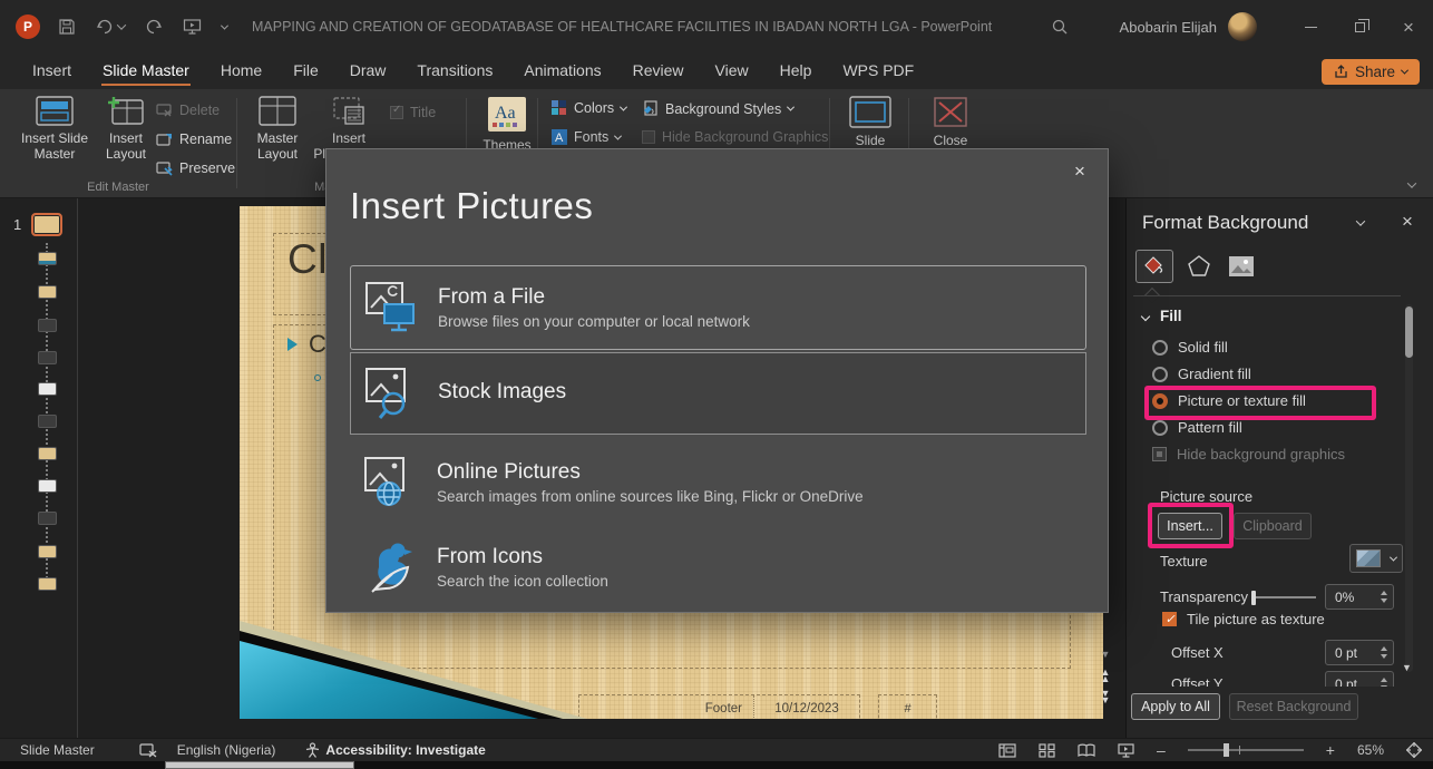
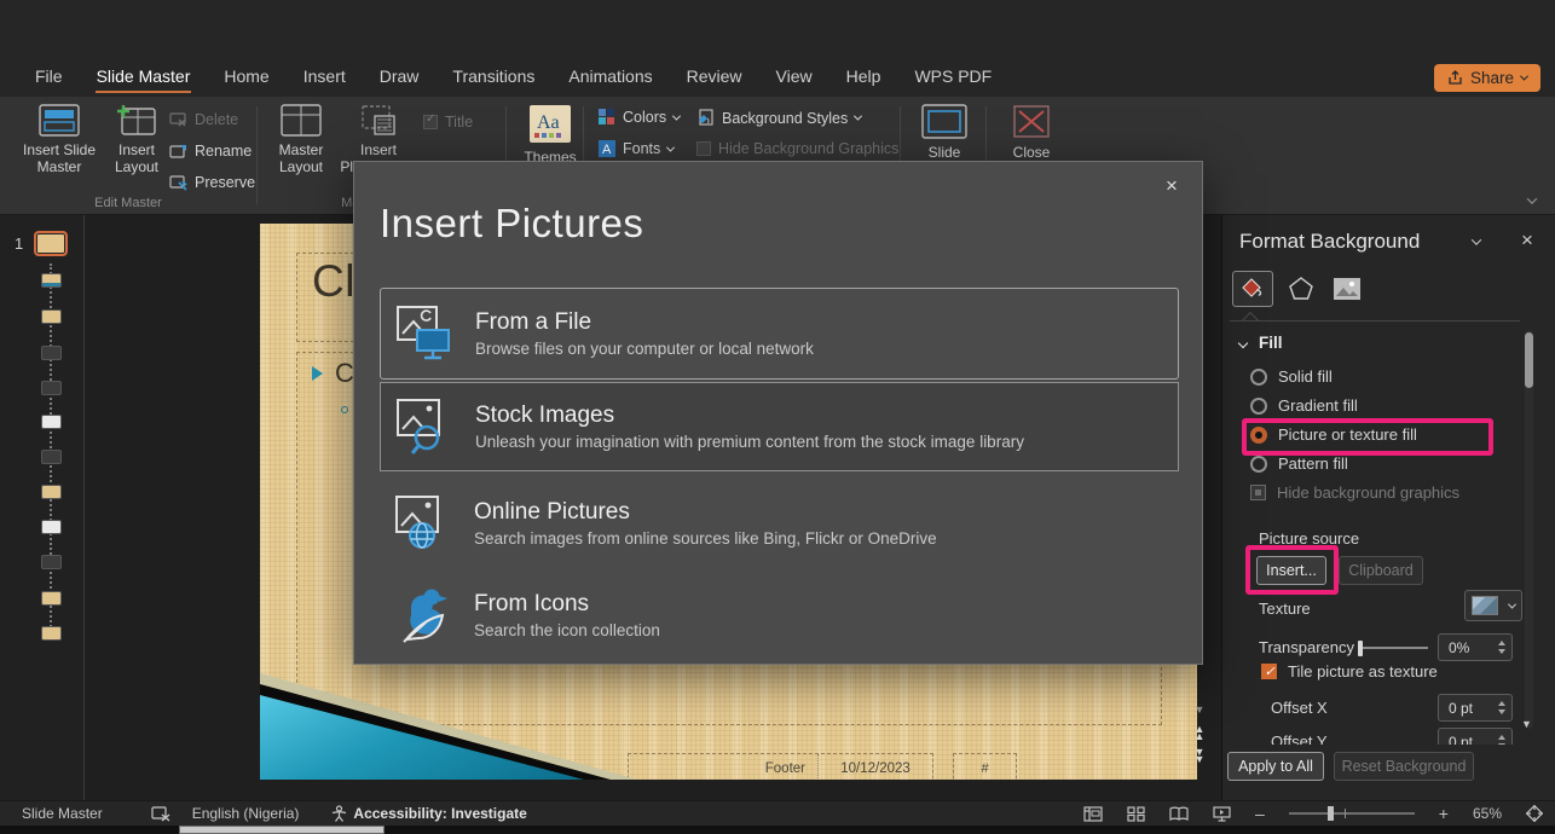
- P
- MAPPING AND CREATION OF GEODATABASE OF HEALTHCARE FACILITIES IN IBADAN NORTH LGA - PowerPoint
- Abobarin Elijah
- Insert
+ File
  Slide Master
  Home
- File
+ Insert
  Draw
  Transitions
  Animations
  Review
  View
  Help
  WPS PDF
  Share
  Insert Slide Master
  Insert Layout
  Delete
  Rename
  Preserve
  Edit Master
  Master Layout
  ✓
  Title
  Aa
  Themes
  Colors
  A
  Fonts
  Background Styles
  Hide Background Graphics
  Slide
  Close
  1
  Cl
  C
  Footer
  10/12/2023
  #
  ▼
  ▲
  ▲
  ▼
  ▼
  Format Background
  Fill
  Solid fill
  Gradient fill
  Picture or texture fill
  Pattern fill
  Hide background graphics
  Picture source
  Insert...
  Clipboard
  Texture
  Transparency
  0%
  Tile picture as texture
  Offset X
  0 pt
  Offset Y
  0 pt
  ▼
  Apply to All
  Reset Background
  Insert Pictures
  From a File
  Browse files on your computer or local network
  Stock Images
+ Unleash your imagination with premium content from the stock image library
  Online Pictures
  Search images from online sources like Bing, Flickr or OneDrive
  From Icons
  Search the icon collection
  Slide Master
  English (Nigeria)
  Accessibility: Investigate
  –
  +
  65%
